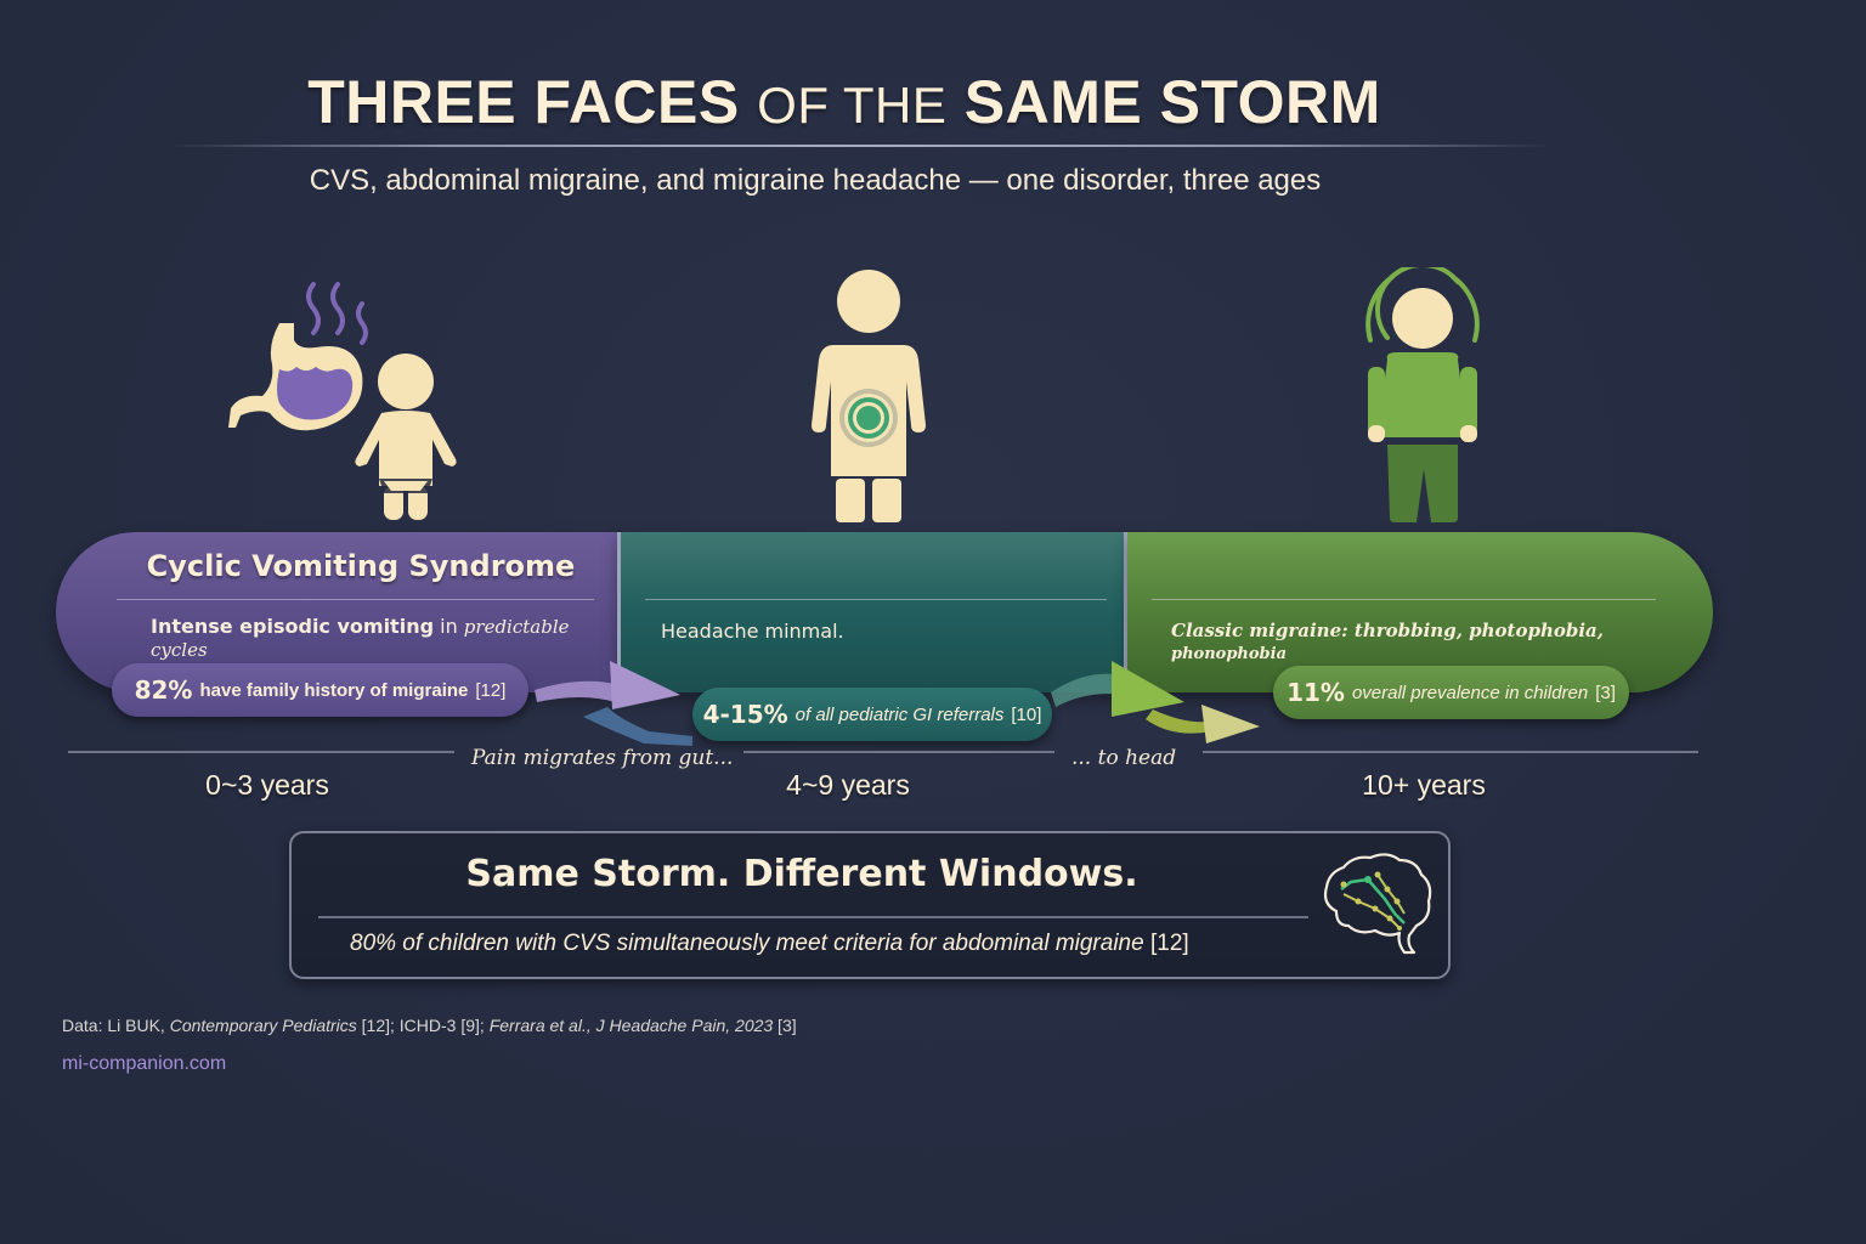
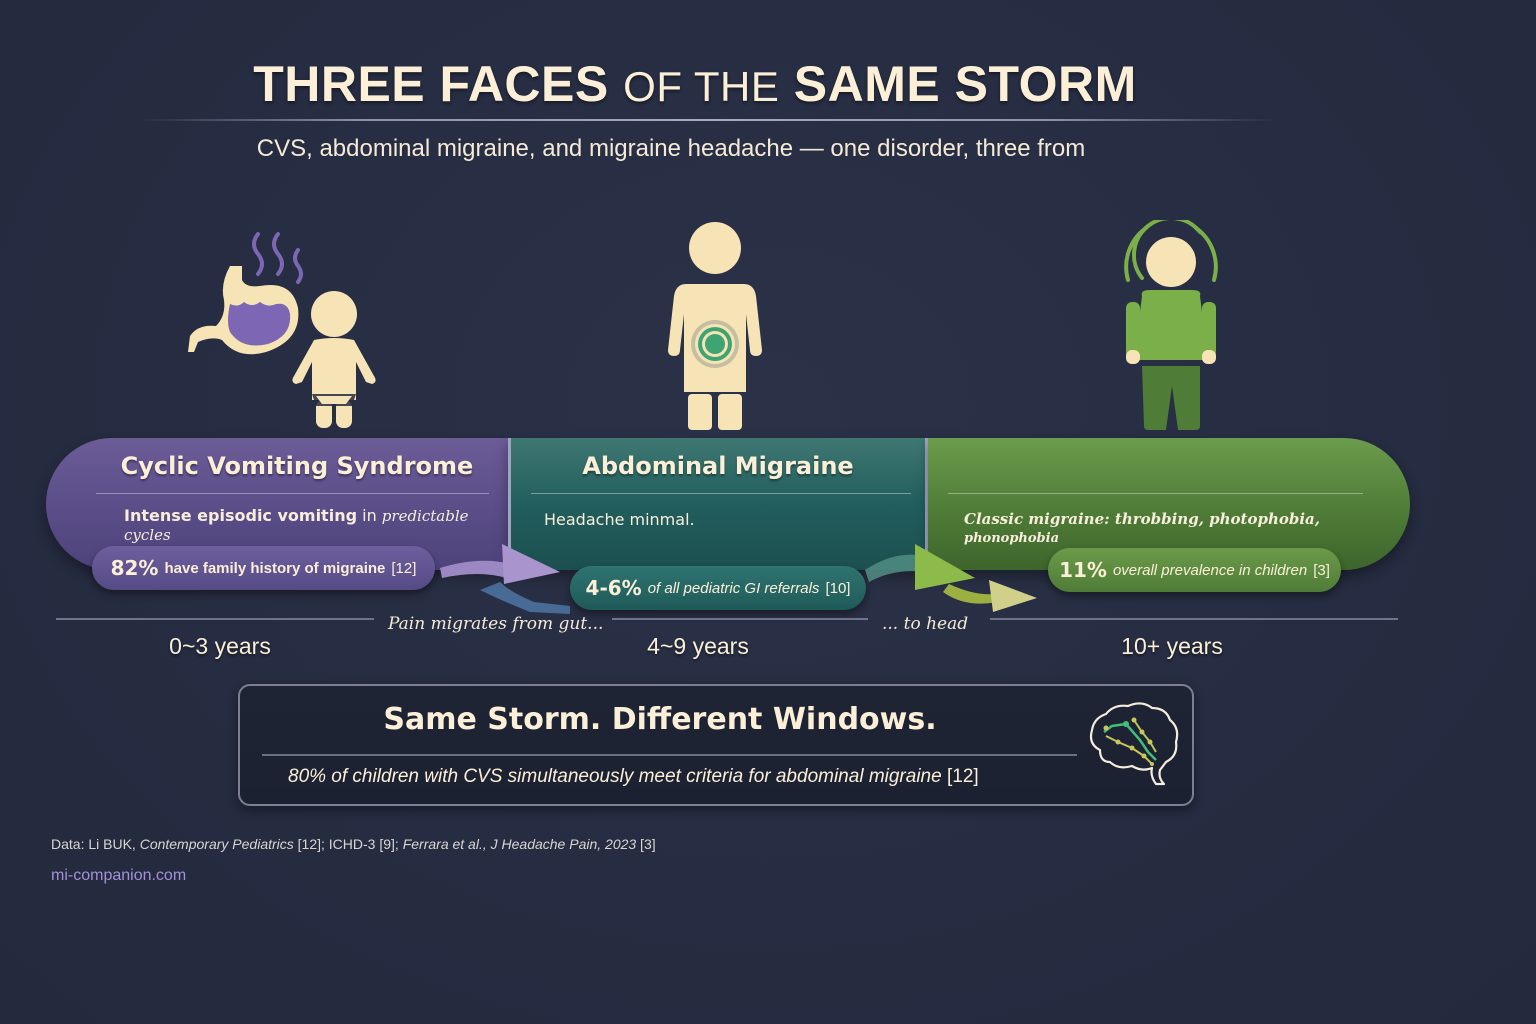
  THREE FACES OF THE SAME STORM
- CVS, abdominal migraine, and migraine headache — one disorder, three ages
+ CVS, abdominal migraine, and migraine headache — one disorder, three from
  Cyclic Vomiting Syndrome
  Intense episodic vomiting in predictable cycles
+ Abdominal Migraine
  Headache minmal.
  Classic migraine: throbbing, photophobia, phonophobia
  82%
  have family history of migraine
  [12]
- 4-15%
+ 4-6%
  of all pediatric GI referrals
  [10]
  11%
  overall prevalence in children
  [3]
  Pain migrates from gut...
  ... to head
  0~3 years
  4~9 years
  10+ years
  Same Storm. Different Windows.
  80% of children with CVS simultaneously meet criteria for abdominal migraine [12]
  Data: Li BUK, Contemporary Pediatrics [12]; ICHD-3 [9]; Ferrara et al., J Headache Pain, 2023 [3]
  mi-companion.com
